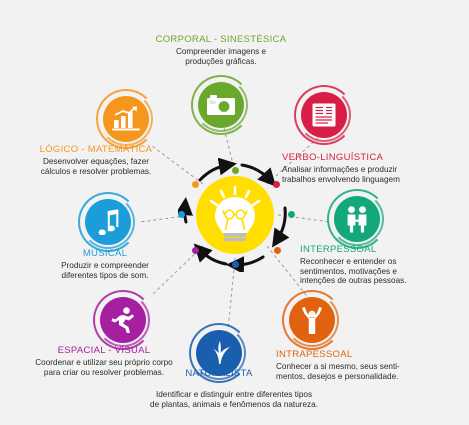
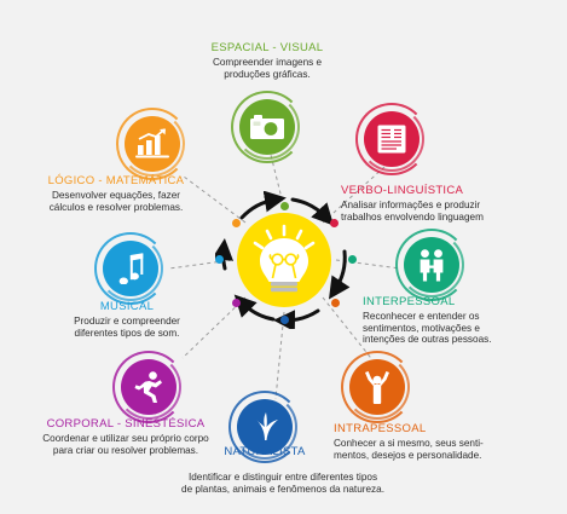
- CORPORAL - SINESTÉSICA
+ ESPACIAL - VISUAL
  Compreender imagens e
  produções gráficas.
  LÓGICO - MATEMÁTICA
  Desenvolver equações, fazer
  cálculos e resolver problemas.
  VERBO-LINGUÍSTICA
  Analisar informações e produzir
  trabalhos envolvendo linguagem
  MUSICAL
  Produzir e compreender
  diferentes tipos de som.
  INTERPESSOAL
  Reconhecer e entender os
  sentimentos, motivações e
  intenções de outras pessoas.
- ESPACIAL - VISUAL
+ CORPORAL - SINESTÉSICA
  Coordenar e utilizar seu próprio corpo
  para criar ou resolver problemas.
  INTRAPESSOAL
  Conhecer a si mesmo, seus senti-
  mentos, desejos e personalidade.
  NATURALISTA
  Identificar e distinguir entre diferentes tipos
  de plantas, animais e fenômenos da natureza.
